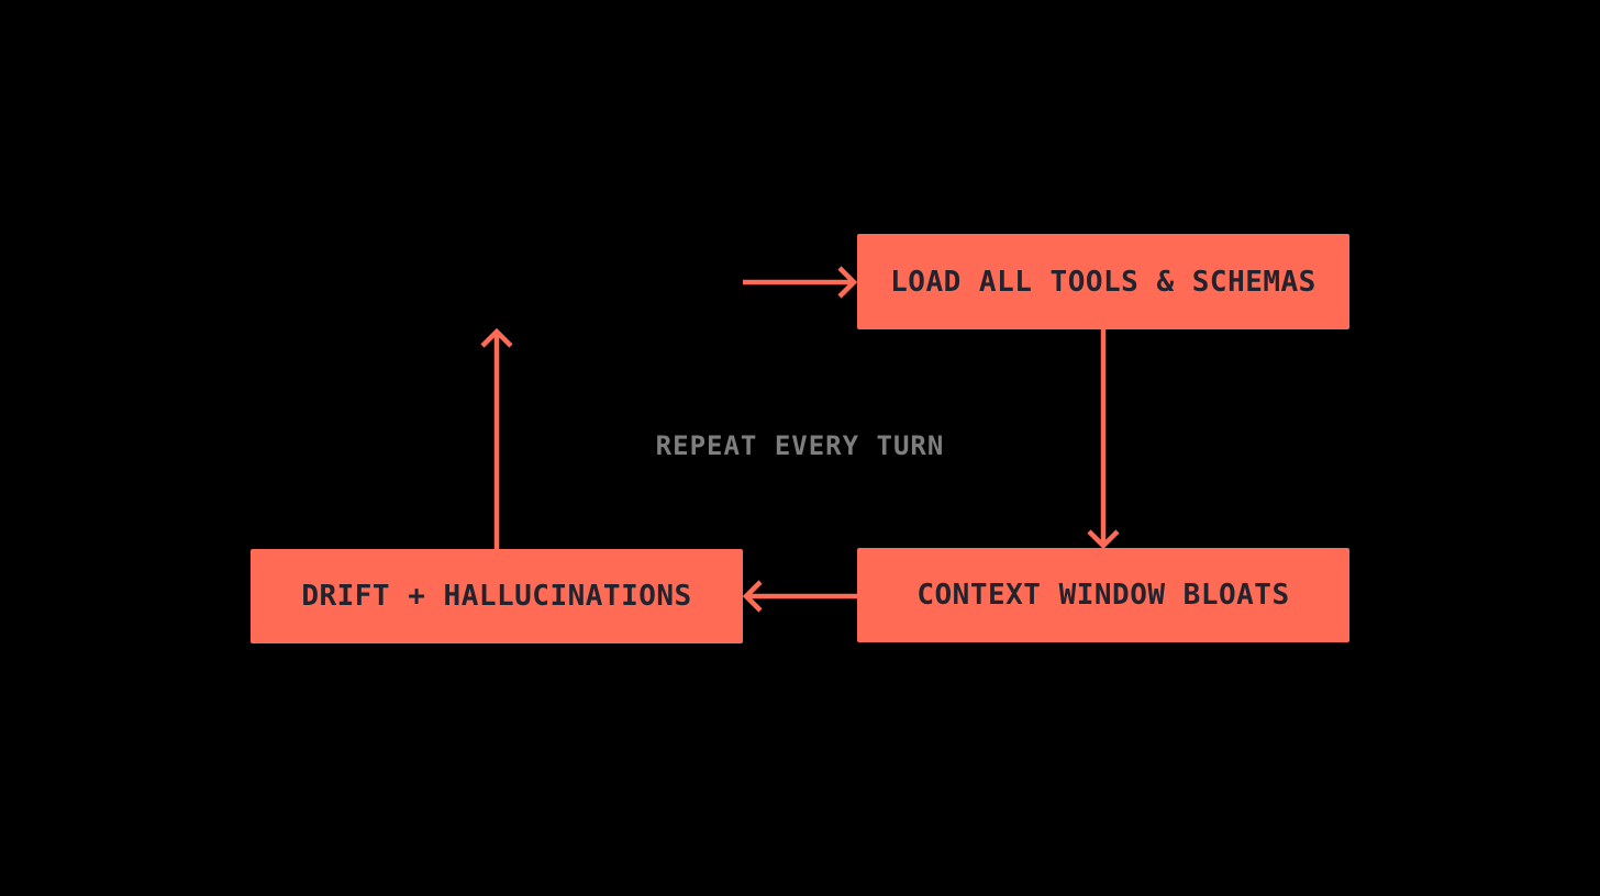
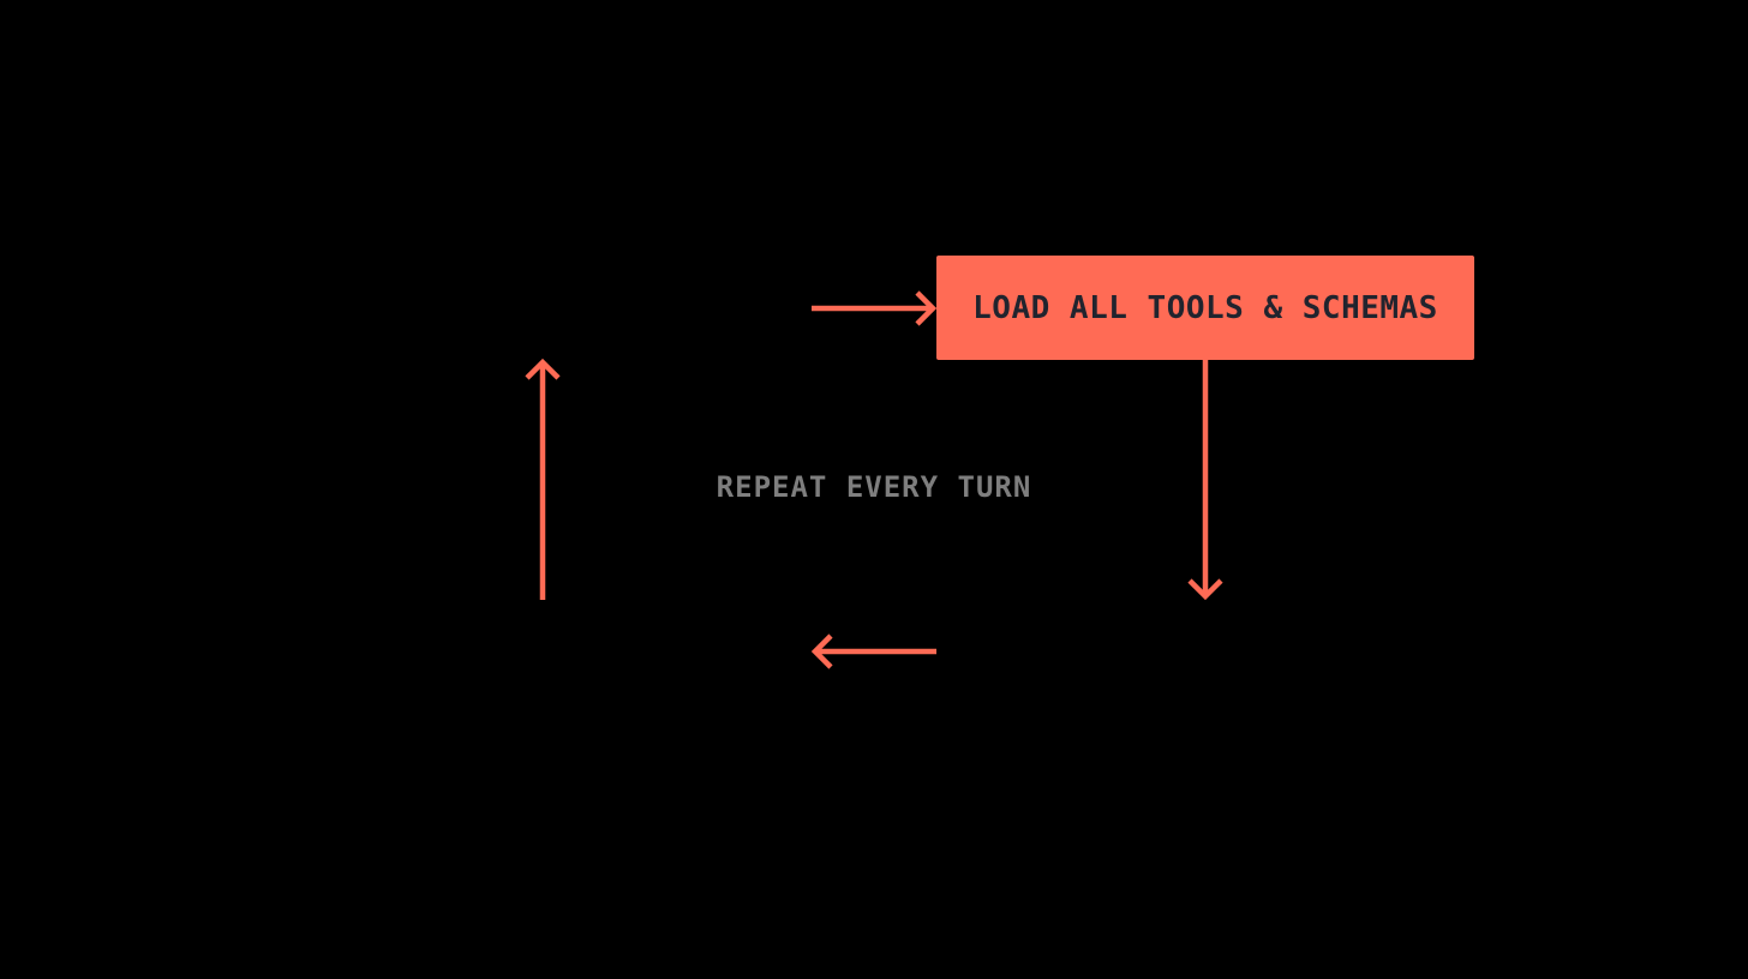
  LOAD ALL TOOLS & SCHEMAS
- CONTEXT WINDOW BLOATS
- DRIFT + HALLUCINATIONS
  REPEAT EVERY TURN
